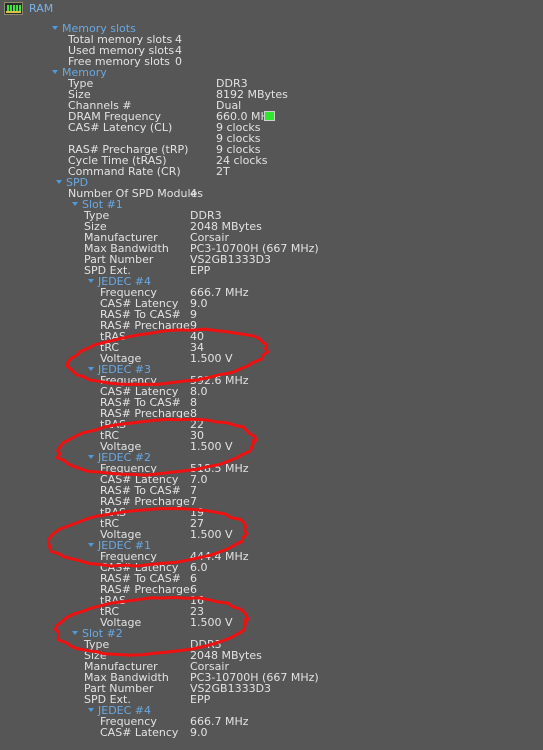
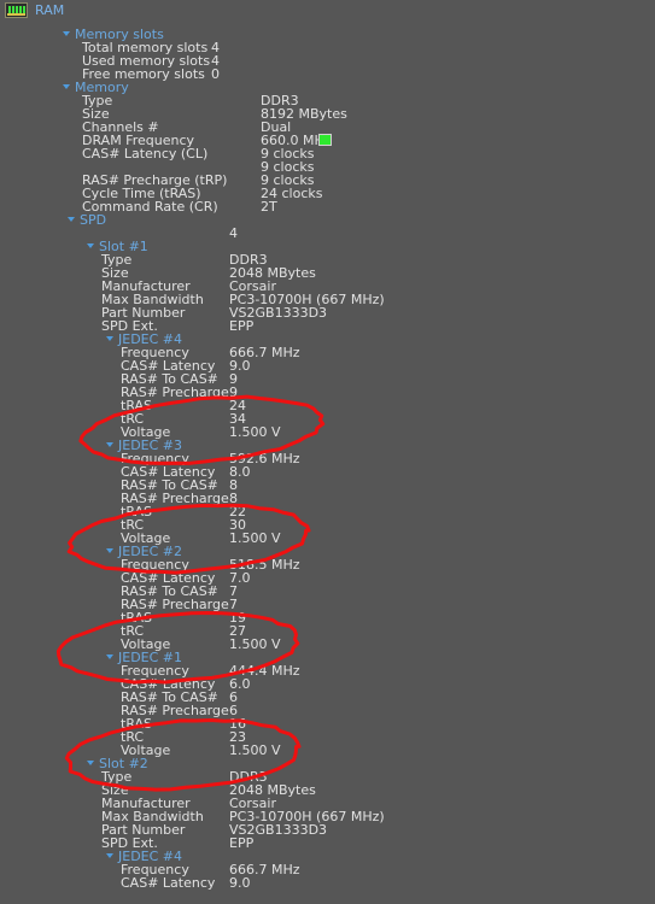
  RAM
  Memory slots
  Total memory slots
  4
  Used memory slots
  4
  Free memory slots
  0
  Memory
  Type
  DDR3
  Size
  8192 MBytes
  Channels #
  Dual
  DRAM Frequency
  660.0 M
  CAS# Latency (CL)
  9 clocks
  9 clocks
  RAS# Precharge (tRP)
  9 clocks
  Cycle Time (tRAS)
  24 clocks
  Command Rate (CR)
  2T
  SPD
- Number Of SPD Modules
  4
  Slot #1
  Type
  DDR3
  Size
  2048 MBytes
  Manufacturer
  Corsair
  Max Bandwidth
  PC3-10700H (667 MHz)
  Part Number
  VS2GB1333D3
  SPD Ext.
  EPP
  JEDEC #4
  Frequency
  666.7 MHz
  CAS# Latency
  9.0
  RAS# To CAS#
  9
  RAS# Precharge
  9
  tRAS
- 40
+ 24
  tRC
  34
  Voltage
  1.500 V
  JEDEC #3
  requency
  2.6 MHz
  CAS# Latency
  8.0
  RAS# To CAS#
  8
  RAS# Precharge
  8
  22
  tRC
  30
  Voltage
  1.500 V
  JEDEC #2
  Frequency
  8.5 MHz
  CAS# Latency
  7.0
  RAS# To CAS#
  7
  RAS# Precharge
  7
  19
  tRC
  27
  Voltage
  1.500 V
  JEDEC #1
  Frequency
  4.4 MHz
  CAS# Latency
  6.0
  RAS# To CAS#
  6
  RAS# Precharge
  6
  tRA
  16
  tRC
  23
  Voltage
  1.500 V
  Slot #2
  Type
  DD3
  Size
  2048 MBytes
  Manufacturer
  Corsair
  Max Bandwidth
  PC3-10700H (667 MHz)
  Part Number
  VS2GB1333D3
  SPD Ext.
  EPP
  JEDEC #4
  Frequency
  666.7 MHz
  CAS# Latency
  9.0
